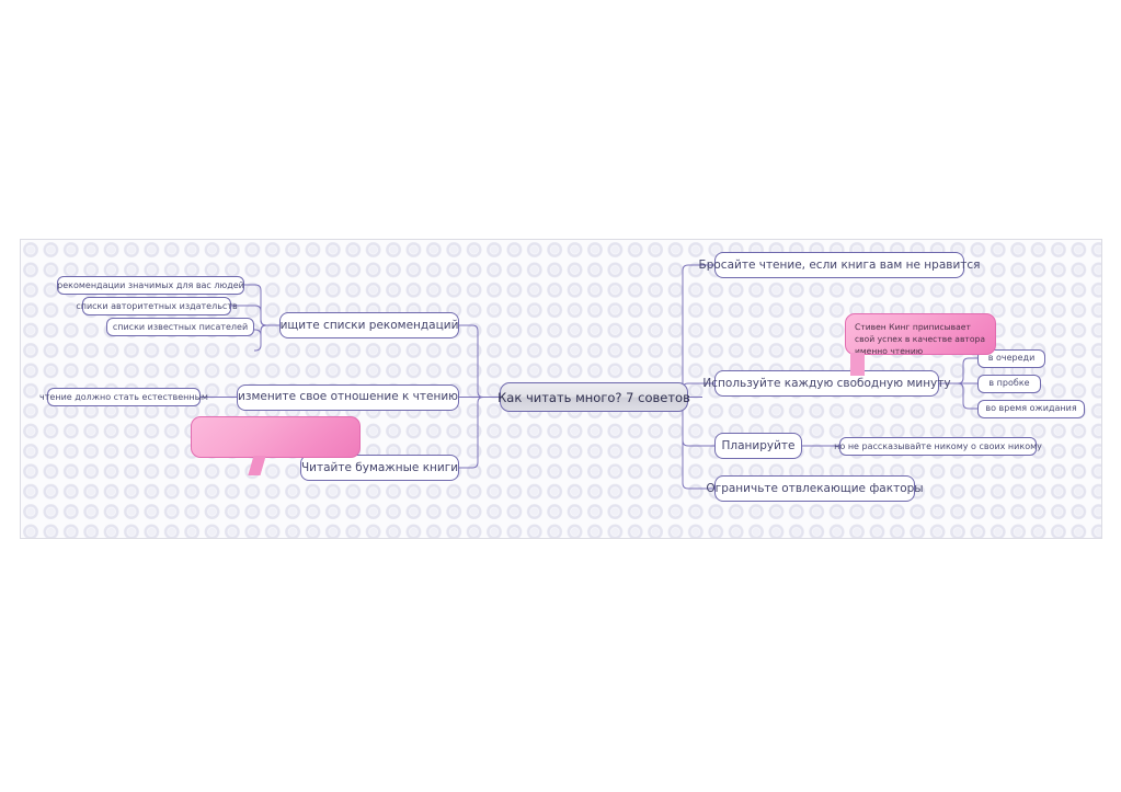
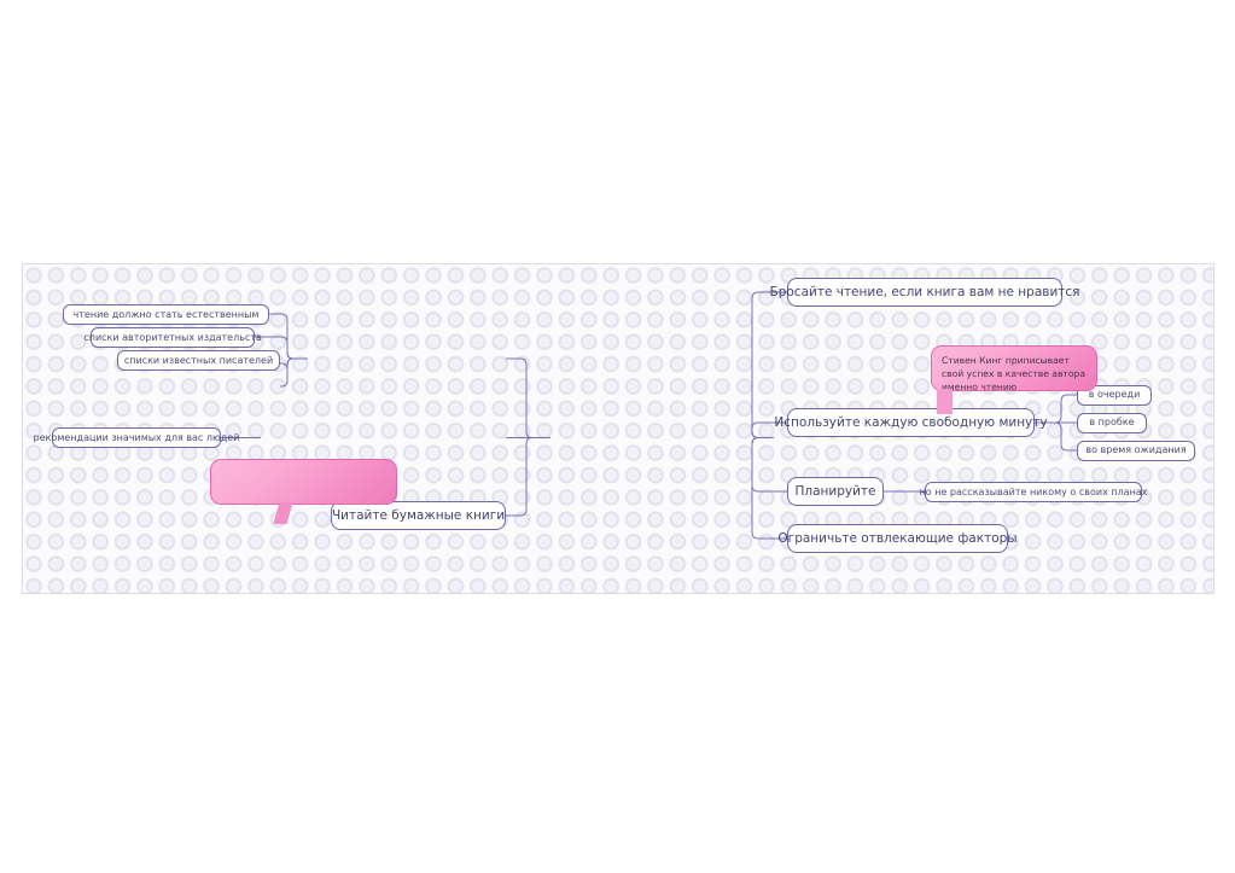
- Как читать много? 7 советов
- ищите списки рекомендаций
- измените свое отношение к чтению
  Читайте бумажные книги
- рекомендации значимых для вас людей
+ чтение должно стать естественным
  списки авторитетных издательств
  списки известных писателей
- чтение должно стать естественным
+ рекомендации значимых для вас людей
  Бросайте чтение, если книга вам не нравится
  Используйте каждую свободную минуту
  Планируйте
  Ограничьте отвлекающие факторы
  в очереди
  в пробке
  во время ожидания
- но не рассказывайте никому о своих никому
+ но не рассказывайте никому о своих планах
  Стивен Кинг приписывает свой успех в качестве автора именно чтению
